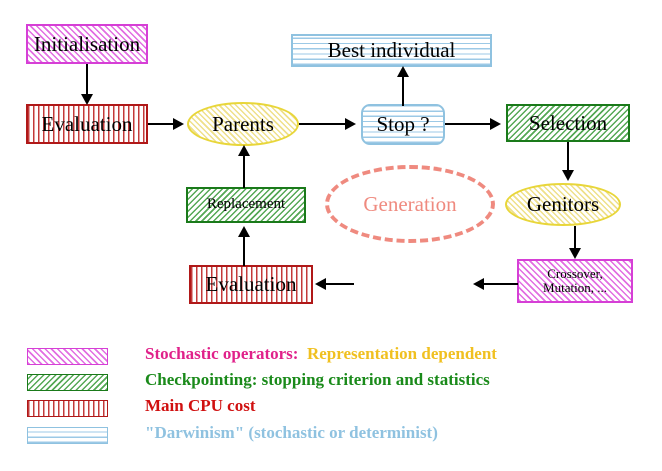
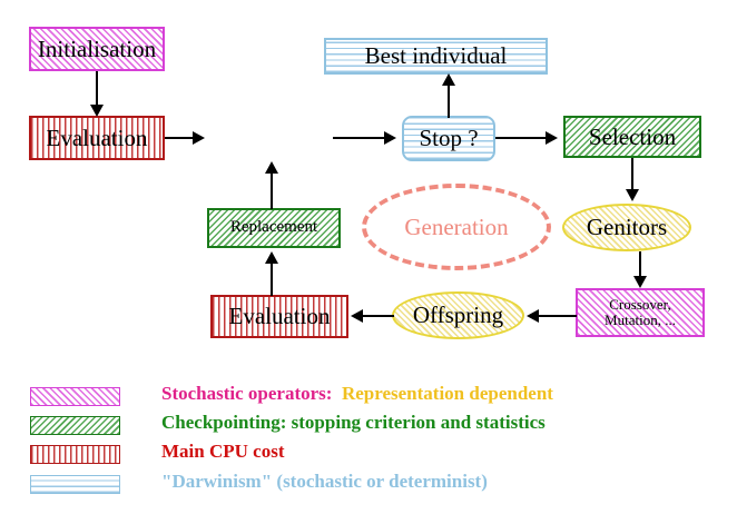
  Initialisation
  Evaluation
- Parents
  Best individual
  Stop ?
  Selection
  Replacement
  Generation
  Genitors
  Evaluation
+ Offspring
  Crossover,
  Mutation, ...
  Stochastic operators: Representation dependent
  Checkpointing: stopping criterion and statistics
  Main CPU cost
  "Darwinism" (stochastic or determinist)
